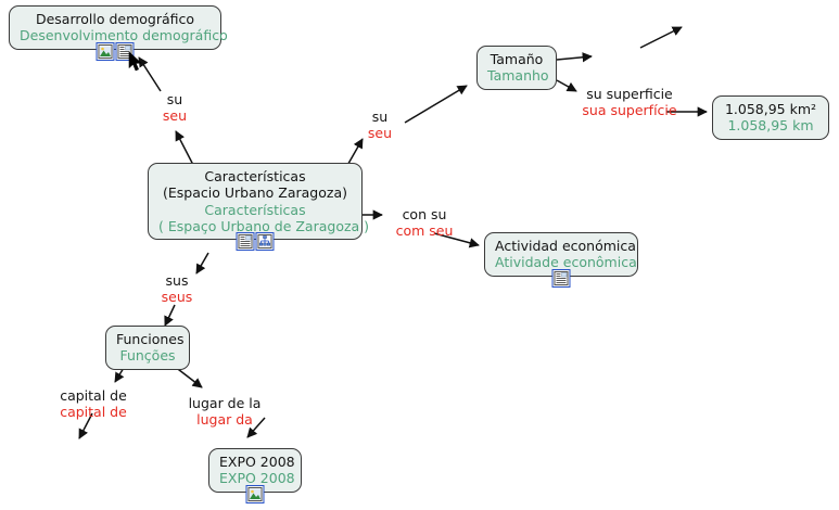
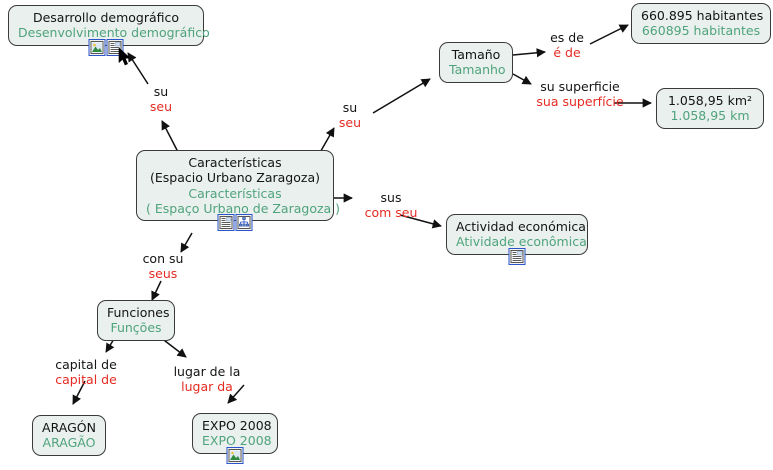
  Desarrollo demográfico
  Desenvolvimento demográfico
  Características
  (Espacio Urbano Zaragoza)
  Características
  ( Espaço Urbano de Zaragoza )
  Tamaño
  Tamanho
+ 660.895 habitantes
+ 660895 habitantes
  1.058,95 km²
  1.058,95 km
  Actividad económica
  Atividade econômica
  Funciones
  Funções
+ ARAGÓN
+ ARAGÃO
  EXPO 2008
  EXPO 2008
  su
  seu
  su
  seu
+ es de
+ é de
  su superficie
  sua superfície
- con su
+ sus
  com seu
- sus
+ con su
  seus
  capital de
  capital de
  lugar de la
  lugar da
